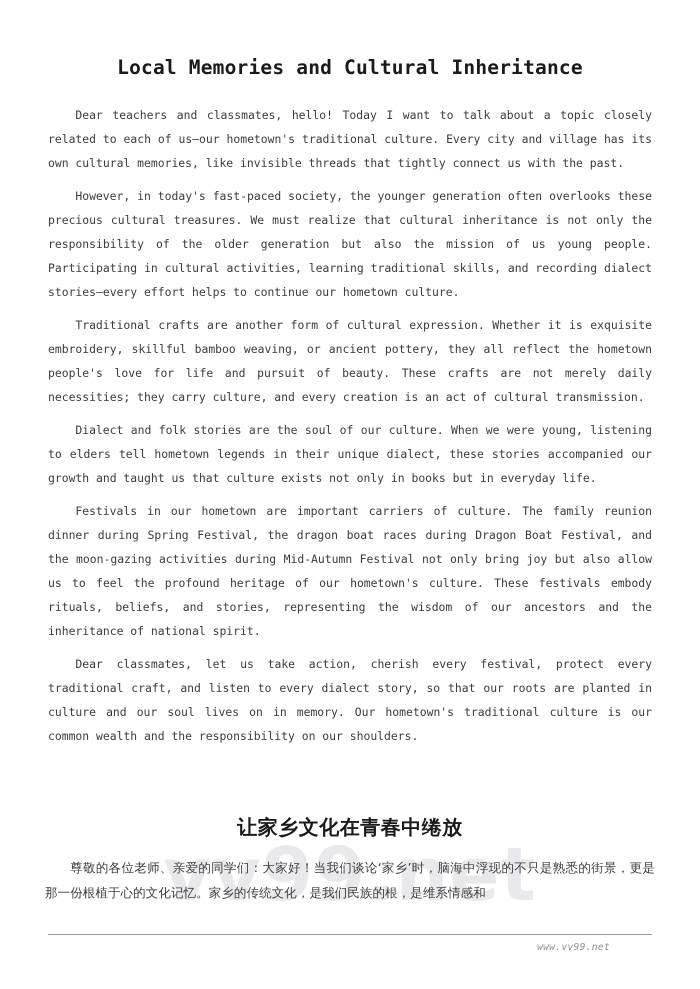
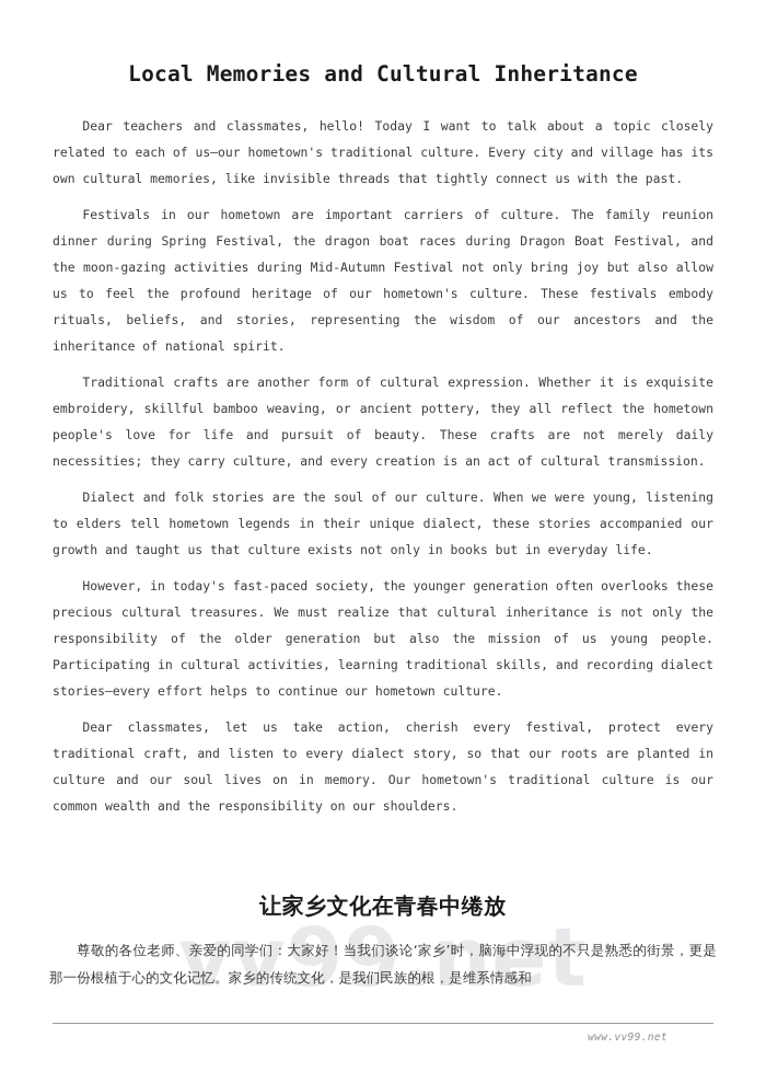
  vv99.net
  Local Memories and Cultural Inheritance
  Dear teachers and classmates, hello! Today I want to talk about a topic closely related to each of us—our hometown's traditional culture. Every city and village has its own cultural memories, like invisible threads that tightly connect us with the past.
- However, in today's fast-paced society, the younger generation often overlooks these precious cultural treasures. We must realize that cultural inheritance is not only the responsibility of the older generation but also the mission of us young people. Participating in cultural activities, learning traditional skills, and recording dialect stories—every effort helps to continue our hometown culture.
+ Festivals in our hometown are important carriers of culture. The family reunion dinner during Spring Festival, the dragon boat races during Dragon Boat Festival, and the moon-gazing activities during Mid-Autumn Festival not only bring joy but also allow us to feel the profound heritage of our hometown's culture. These festivals embody rituals, beliefs, and stories, representing the wisdom of our ancestors and the inheritance of national spirit.
  Traditional crafts are another form of cultural expression. Whether it is exquisite embroidery, skillful bamboo weaving, or ancient pottery, they all reflect the hometown people's love for life and pursuit of beauty. These crafts are not merely daily necessities; they carry culture, and every creation is an act of cultural transmission.
  Dialect and folk stories are the soul of our culture. When we were young, listening to elders tell hometown legends in their unique dialect, these stories accompanied our growth and taught us that culture exists not only in books but in everyday life.
- Festivals in our hometown are important carriers of culture. The family reunion dinner during Spring Festival, the dragon boat races during Dragon Boat Festival, and the moon-gazing activities during Mid-Autumn Festival not only bring joy but also allow us to feel the profound heritage of our hometown's culture. These festivals embody rituals, beliefs, and stories, representing the wisdom of our ancestors and the inheritance of national spirit.
+ However, in today's fast-paced society, the younger generation often overlooks these precious cultural treasures. We must realize that cultural inheritance is not only the responsibility of the older generation but also the mission of us young people. Participating in cultural activities, learning traditional skills, and recording dialect stories—every effort helps to continue our hometown culture.
  Dear classmates, let us take action, cherish every festival, protect every traditional craft, and listen to every dialect story, so that our roots are planted in culture and our soul lives on in memory. Our hometown's traditional culture is our common wealth and the responsibility on our shoulders.
  让家乡文化在青春中绻放
  尊敬的各位老师、亲爱的同学们：大家好！当我们谈论‘家乡’时，脑海中浮现的不只是熟悉的街景，更是那一份根植于心的文化记忆。家乡的传统文化，是我们民族的根，是维系情感和
  www.vv99.net
